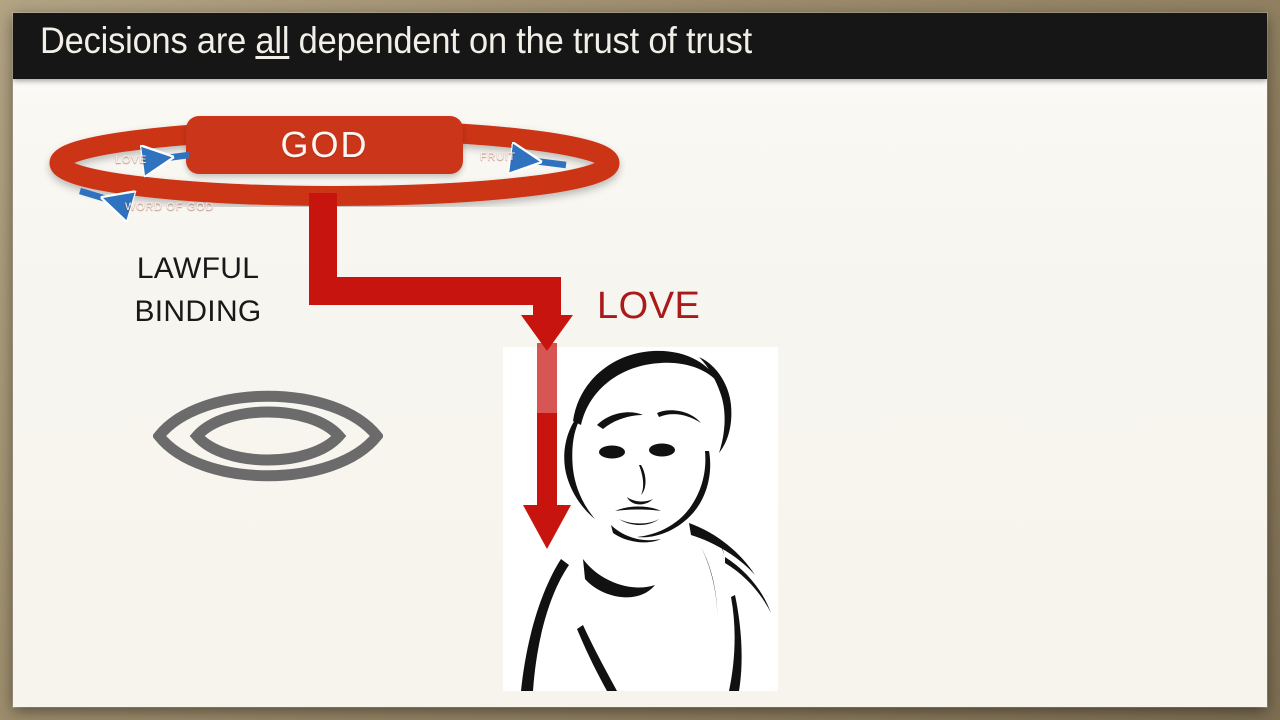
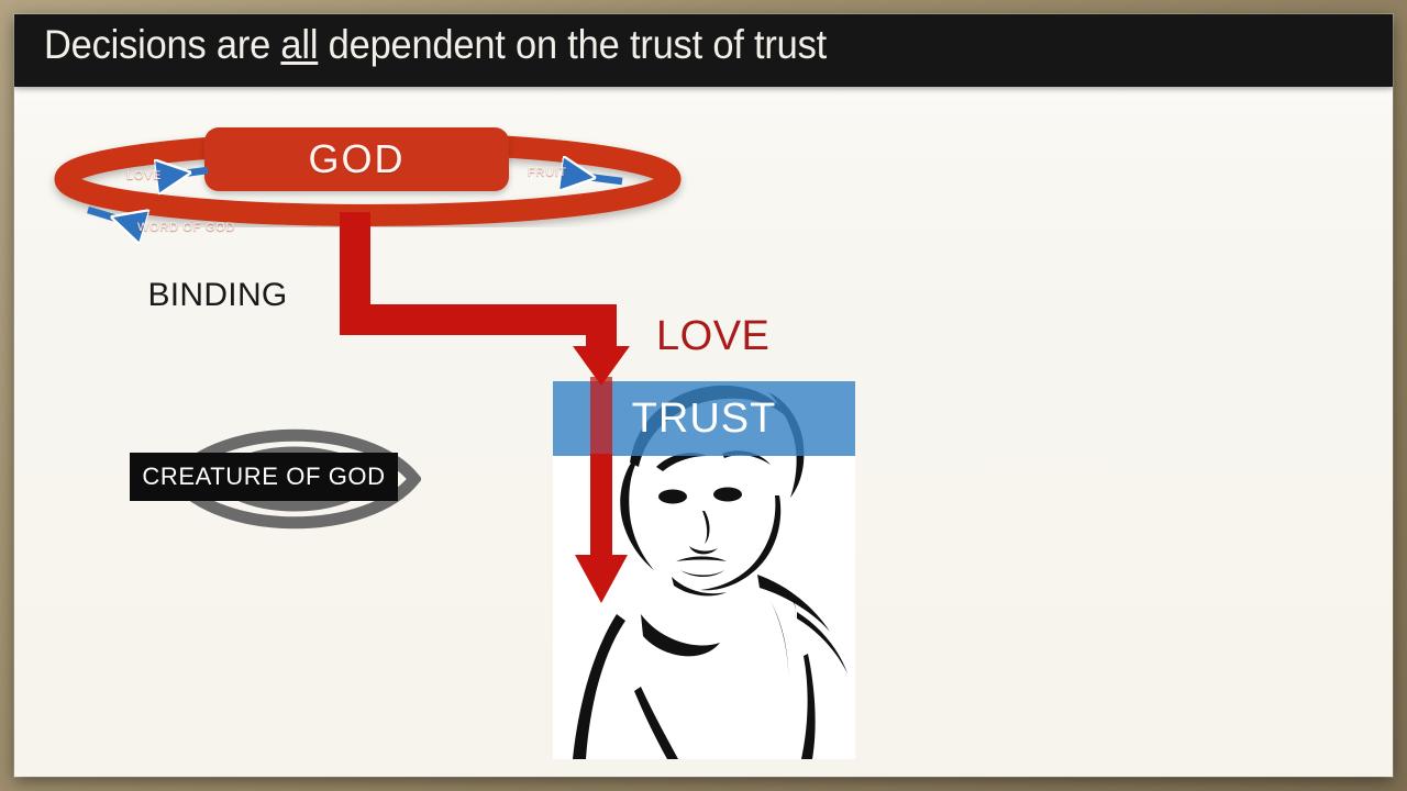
  Decisions are all dependent on the trust of trust
  GOD
  LOVE
  FRUIT
  WORD OF GOD
- LAWFUL
  BINDING
+ CREATURE OF GOD
+ TRUST
  LOVE
